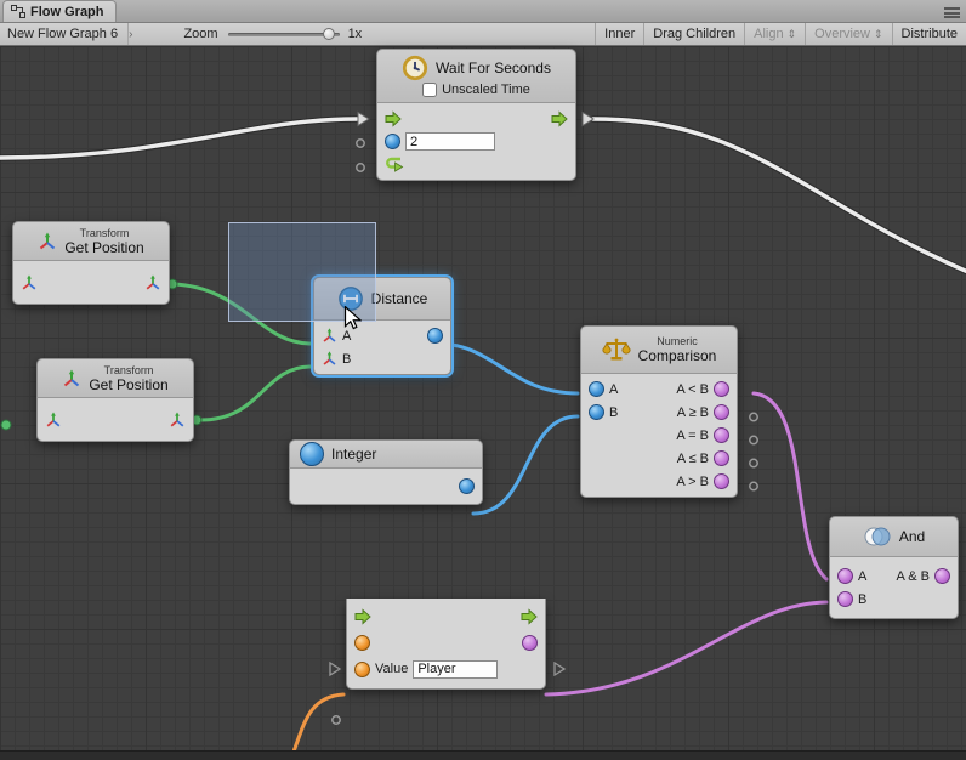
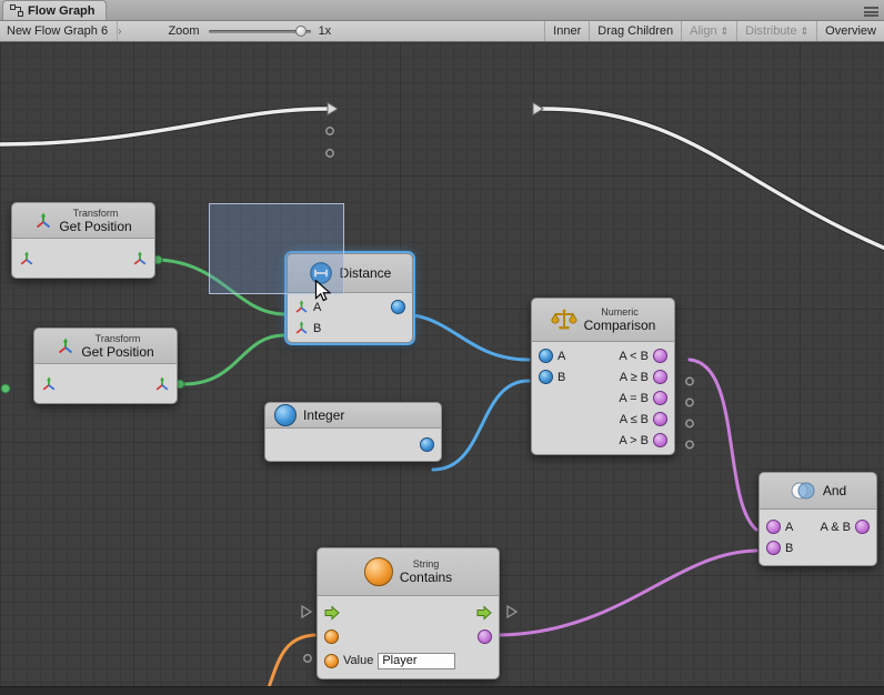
  Flow Graph
  New Flow Graph 6
  ›
  Zoom
  1x
  Inner
  Drag Children
  Align
  ⇕
- Overview
+ Distribute
  ⇕
- Distribute
+ Overview
- Wait For Seconds
- Unscaled Time
- 2
  Transform
  Get Position
  Transform
  Get Position
  Distance
  A
  B
  Integer
  Numeric
  Comparison
  A
  A < B
  B
  A ≥ B
  A = B
  A ≤ B
  A > B
  And
  A
  A & B
  B
+ String
+ Contains
  Value
  Player
